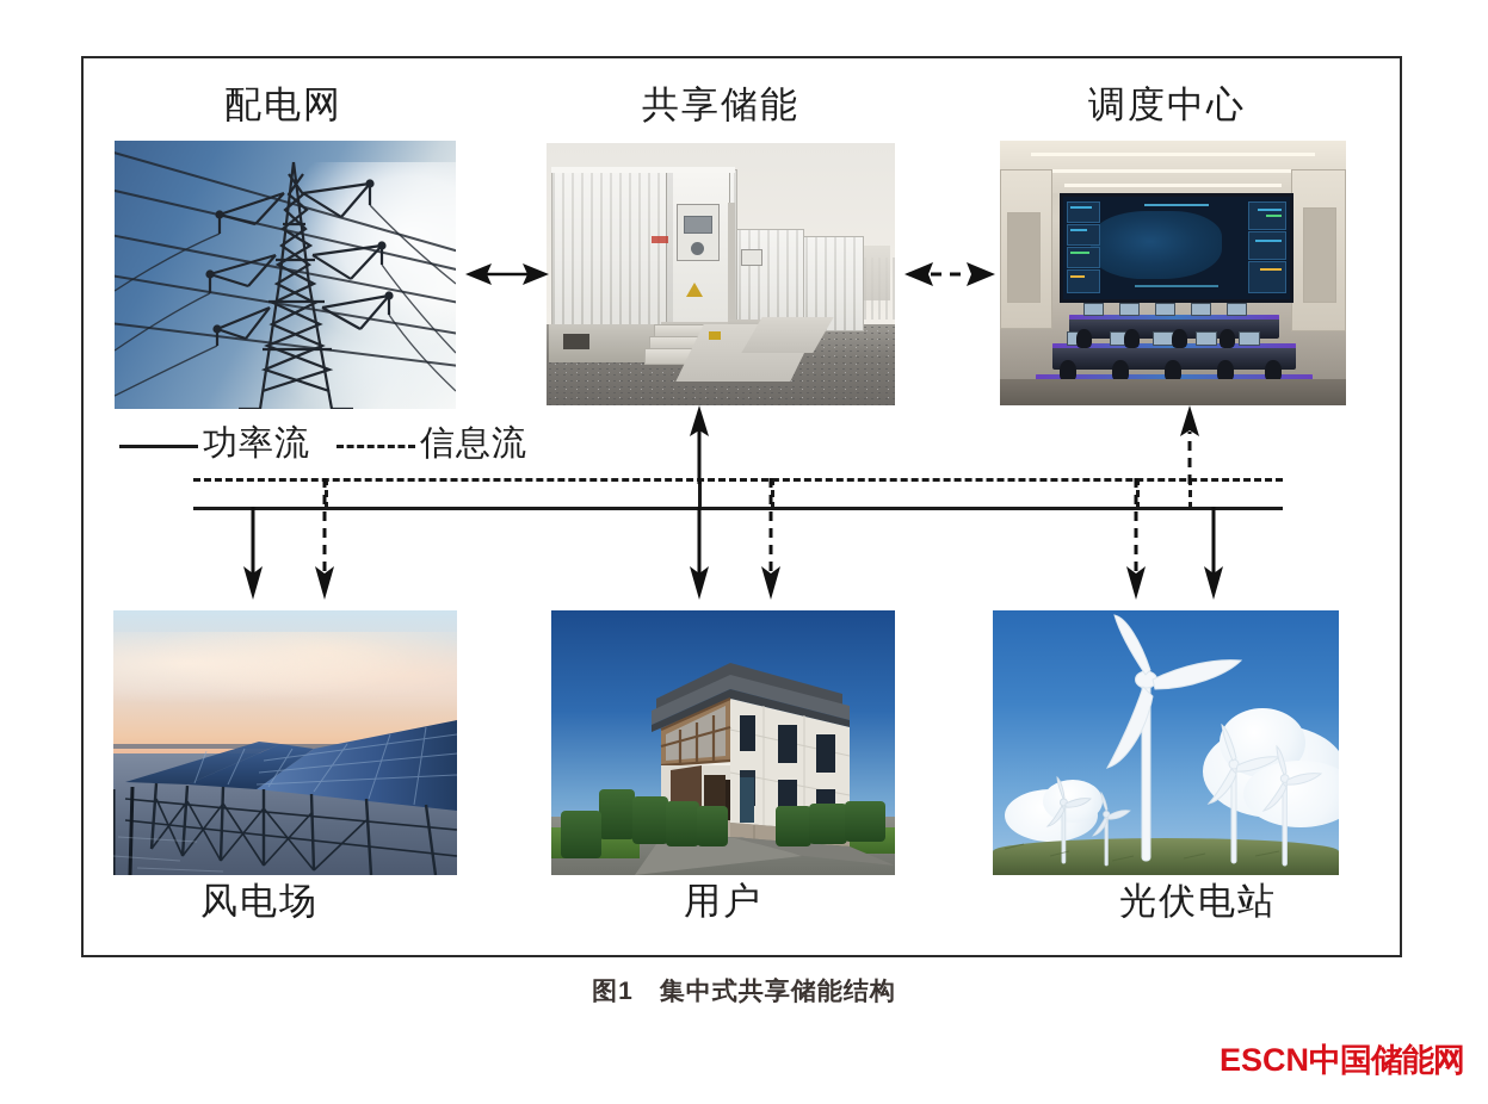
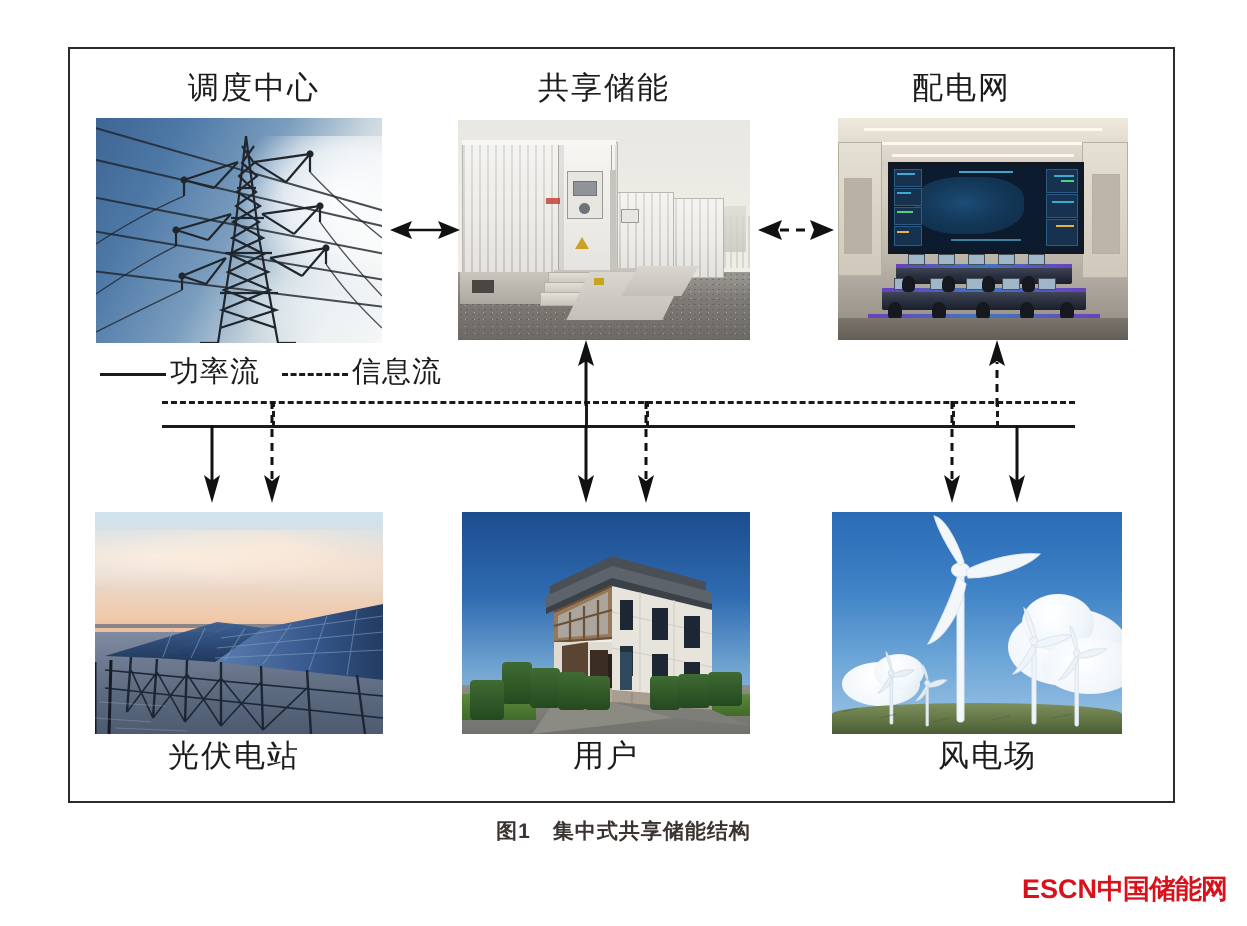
- 配电网
+ 调度中心
  共享储能
- 调度中心
+ 配电网
  功率流 信息流
- 风电场
+ 光伏电站
  用户
- 光伏电站
+ 风电场
  图1 集中式共享储能结构
  ESCN中国储能网
